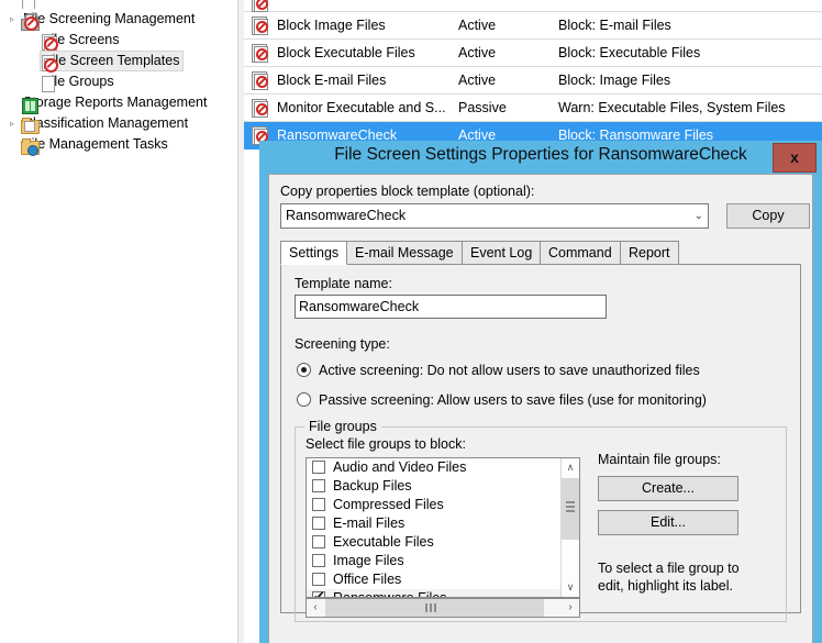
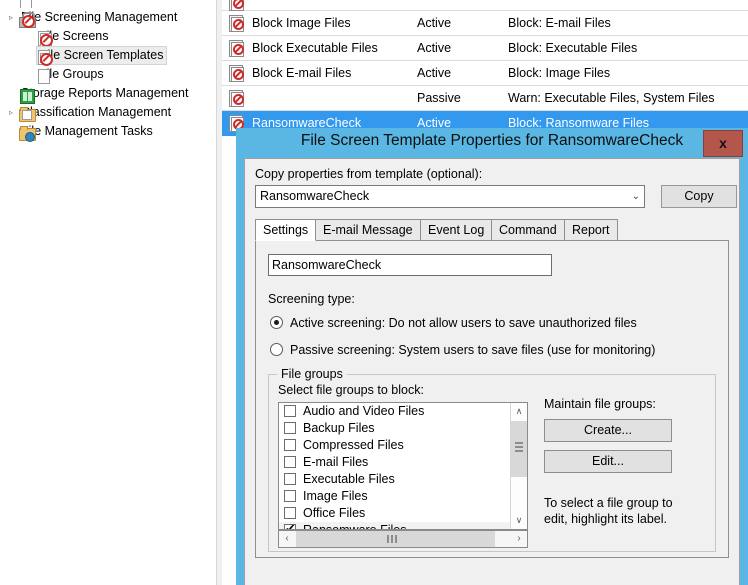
  ▹ e Screening Management
  e Screens
  e Screen Templates
  le Groups
  orage Reports Management
  ▹ assification Management
  e Management Tasks
  Block Image Files
  Active
  Block: E-mail Files
  Block Executable Files
  Active
  Block: Executable Files
  Block E-mail Files
  Active
  Block: Image Files
- Monitor Executable and S...
  Passive
  Warn: Executable Files, System Files
  RansomwareCheck
  Active
  Block: Ransomware Files
- File Screen Settings Properties for RansomwareCheck
+ File Screen Template Properties for RansomwareCheck
  x
- Copy properties block template (optional):
+ Copy properties from template (optional):
  RansomwareCheck
  ⌄
  Copy
  Settings
  E-mail Message
  Event Log
  Command
  Report
- Template name:
  RansomwareCheck
  Screening type:
  Active screening: Do not allow users to save unauthorized files
- Passive screening: Allow users to save files (use for monitoring)
+ Passive screening: System users to save files (use for monitoring)
  File groups
  Select file groups to block:
  Audio and Video Files
  Backup Files
  Compressed Files
  E-mail Files
  Executable Files
  Image Files
  Office Files
  ∧
  ∨
  ‹
  ›
  Maintain file groups:
  Create...
  Edit...
  To select a file group to edit, highlight its label.
